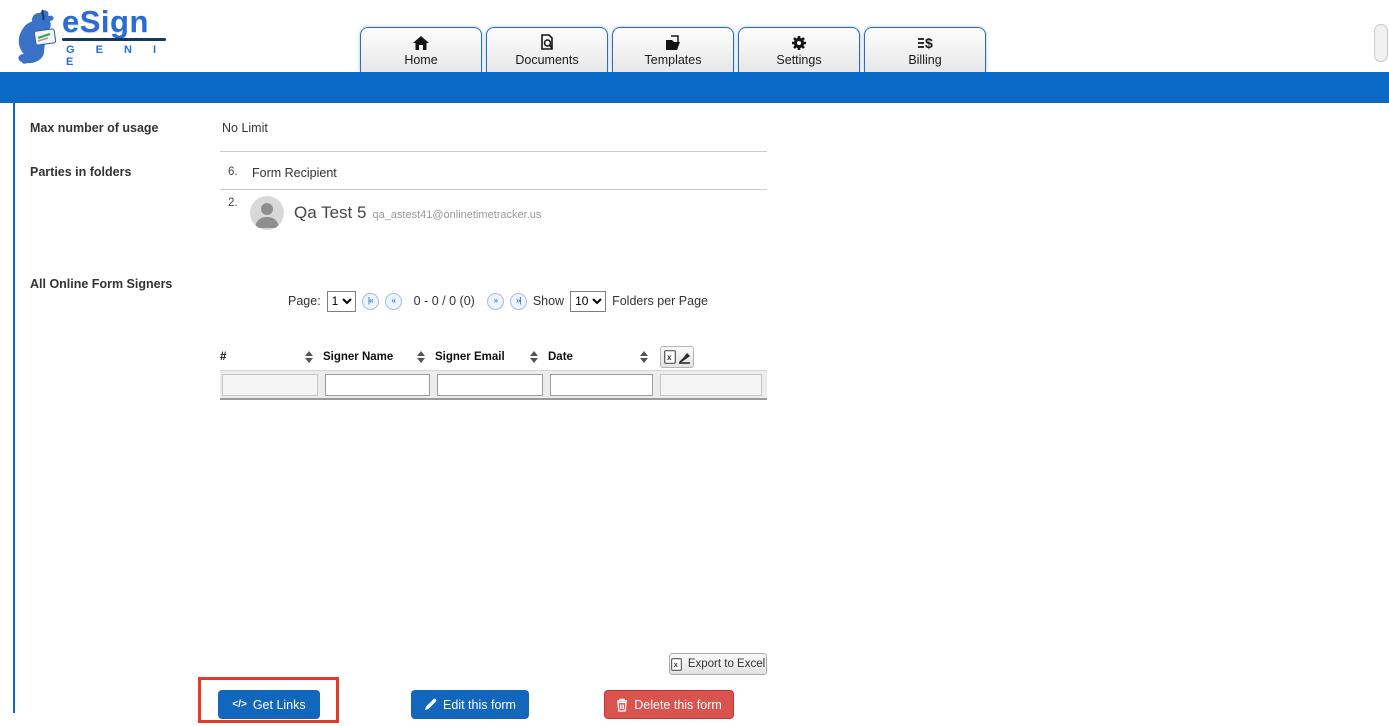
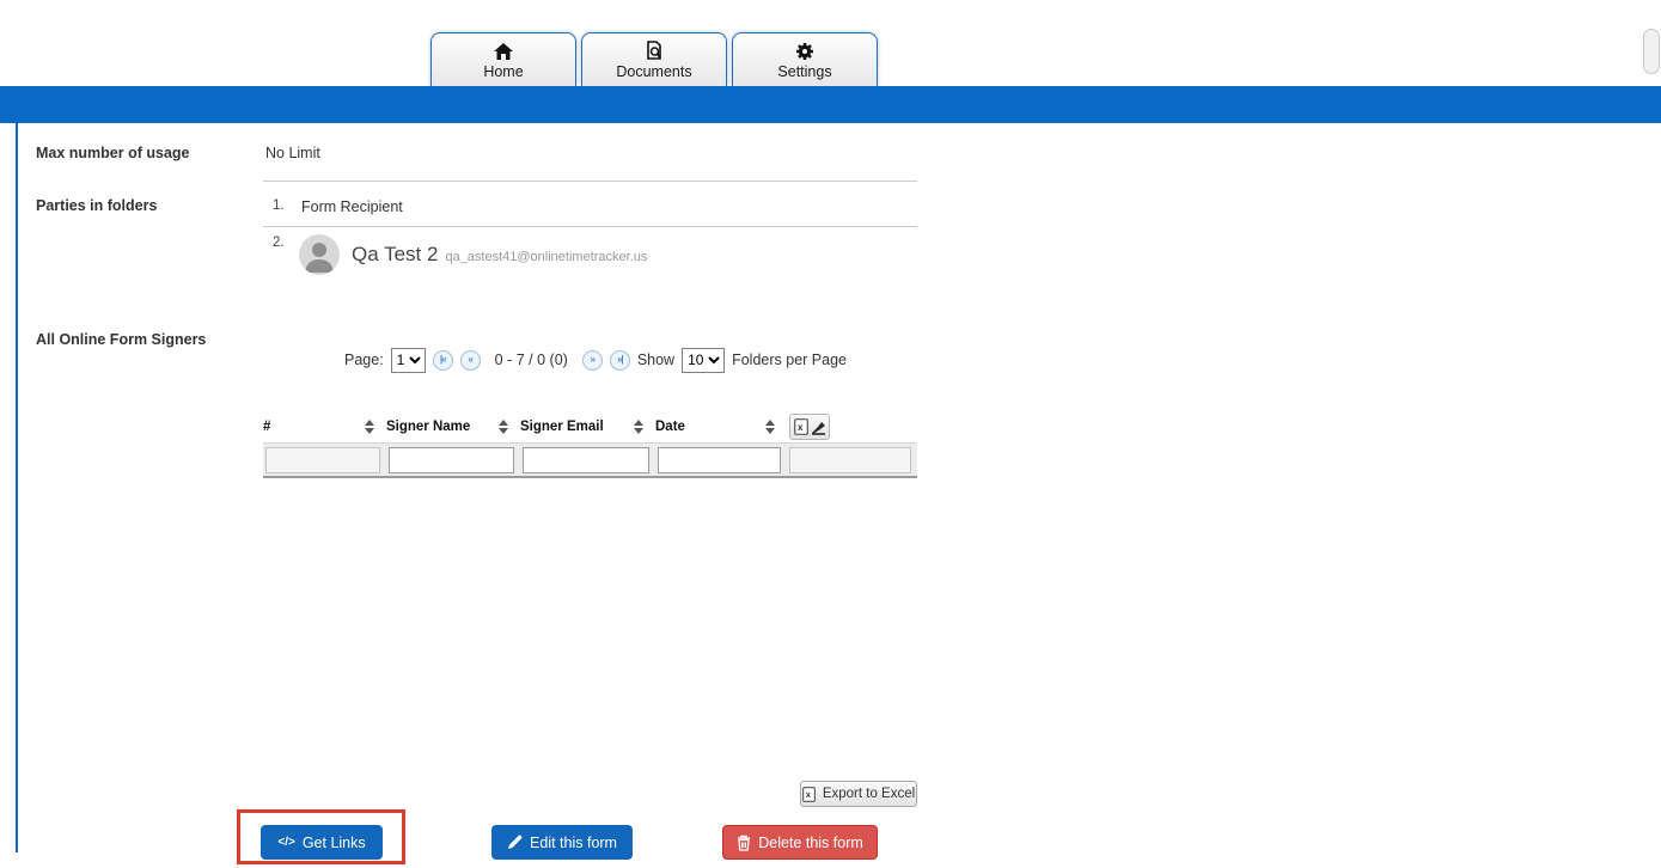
- eSign
- G E N I E
  Home
  Documents
- Templates
  Settings
- $
- Billing
  Max number of usage
  No Limit
  Parties in folders
- 6.
+ 1.
  Form Recipient
  2.
- Qa Test 5 qa_astest41@onlinetimetracker.us
+ Qa Test 2 qa_astest41@onlinetimetracker.us
  All Online Form Signers
  Page:
  1
  |«
  «
- 0 - 0 / 0 (0)
+ 0 - 7 / 0 (0)
  »
  »|
  Show
  10
  Folders per Page
  #
  Signer Name
  Signer Email
  Date
  x
  x
  Export to Excel
  </>
  Get Links
  Edit this form
  Delete this form
